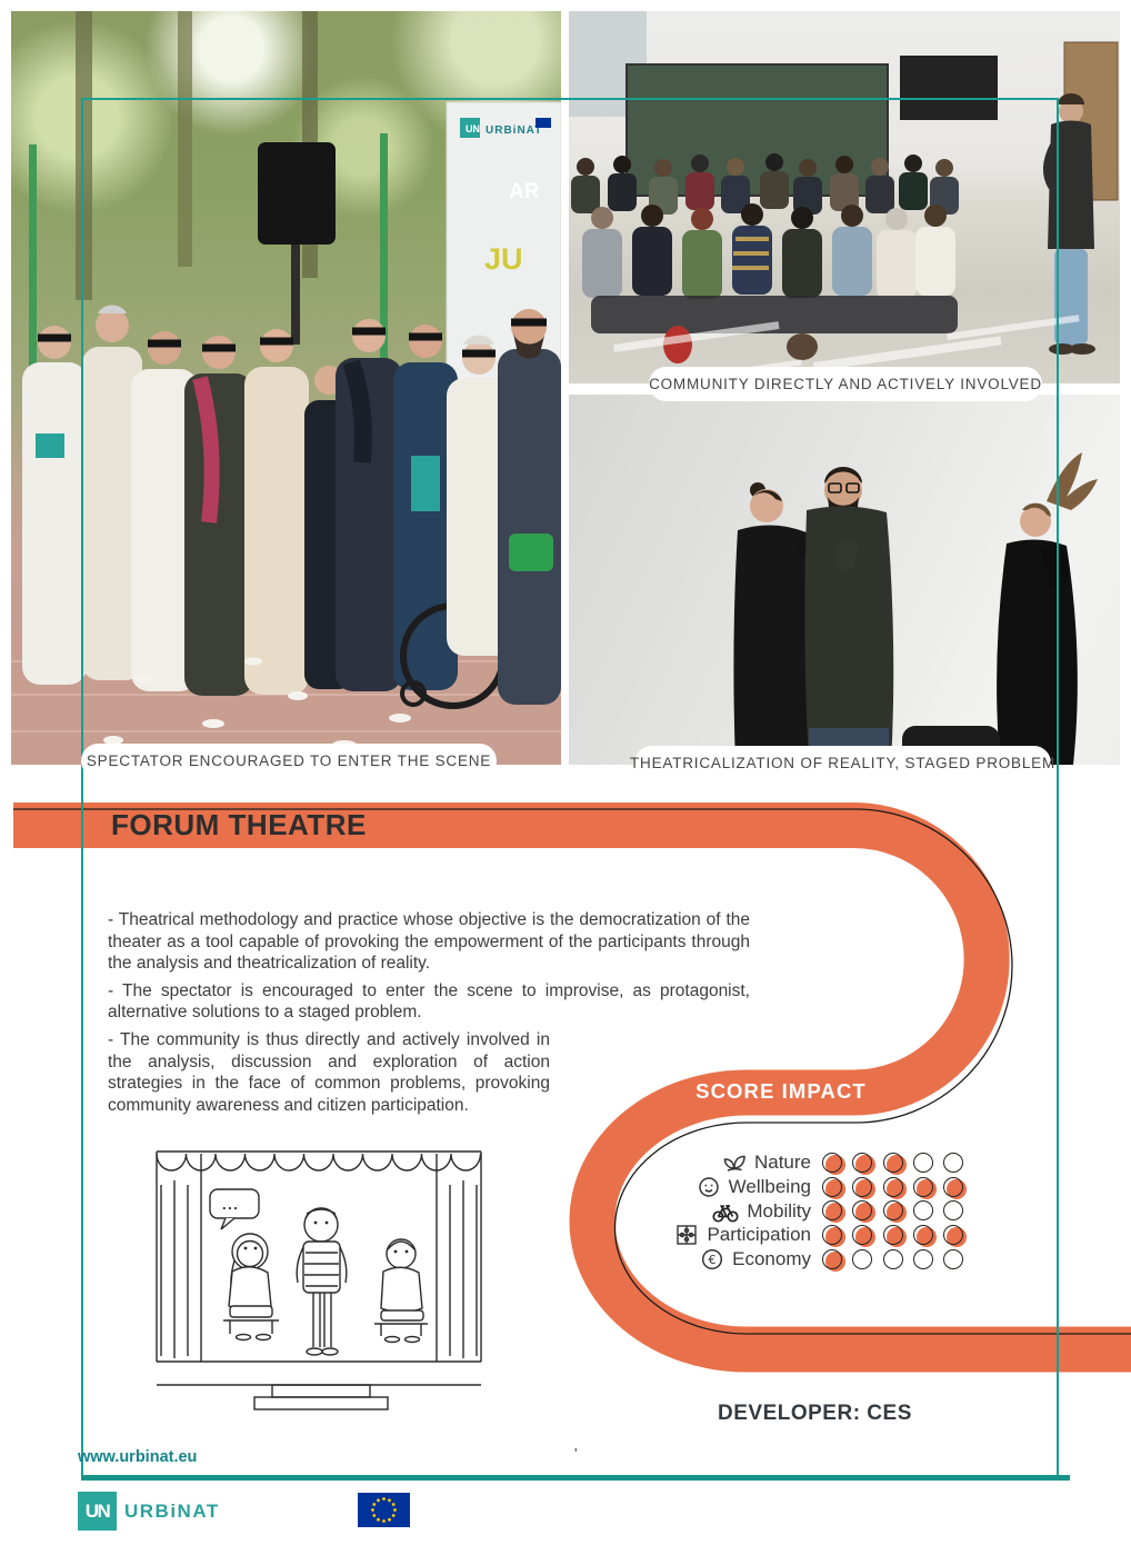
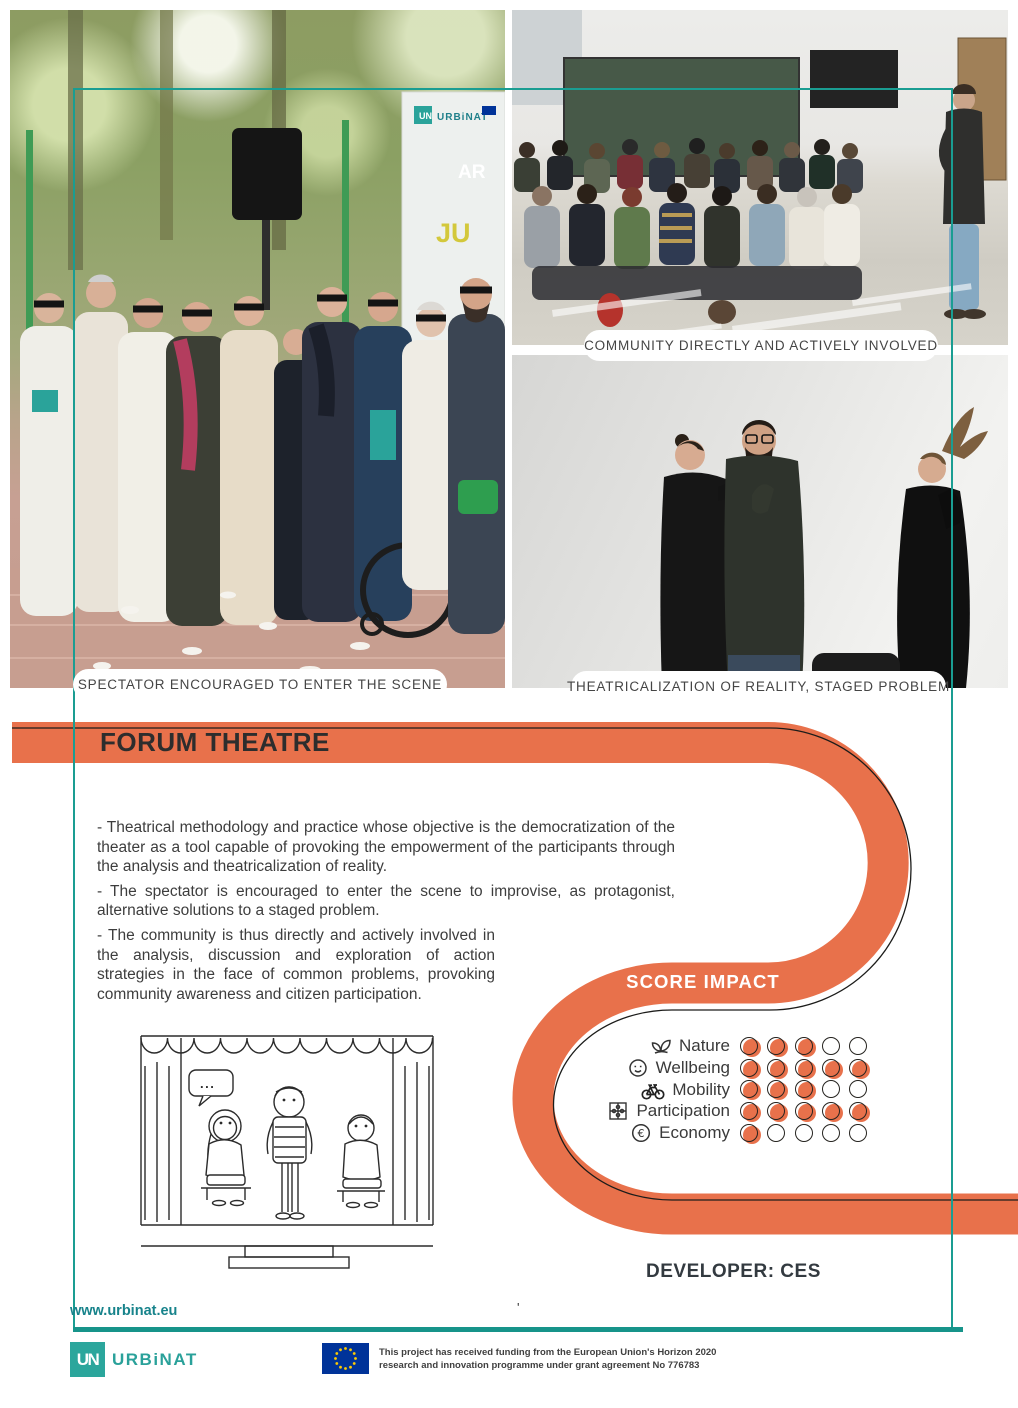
  UN
  URBiNAT
  JU
  SPECTATOR ENCOURAGED TO ENTER THE SCENE
  COMMUNITY DIRECTLY AND ACTIVELY INVOLVED
  THEATRICALIZATION OF REALITY, STAGED PROBLEM
  FORUM THEATRE
  - Theatrical methodology and practice whose objective is the democratization of the theater as a tool capable of provoking the empowerment of the participants through the analysis and theatricalization of reality.
  - The spectator is encouraged to enter the scene to improvise, as protagonist, alternative solutions to a staged problem.
  - The community is thus directly and actively involved in the analysis, discussion and exploration of action strategies in the face of common problems, provoking community awareness and citizen participation.
  ...
  SCORE IMPACT
  Nature
  Wellbeing
  Mobility
  Participation
  €
  Economy
  DEVELOPER: CES
  '
  www.urbinat.eu
  UN
  URBiNAT
+ This project has received funding from the European Union's Horizon 2020
+ research and innovation programme under grant agreement No 776783
